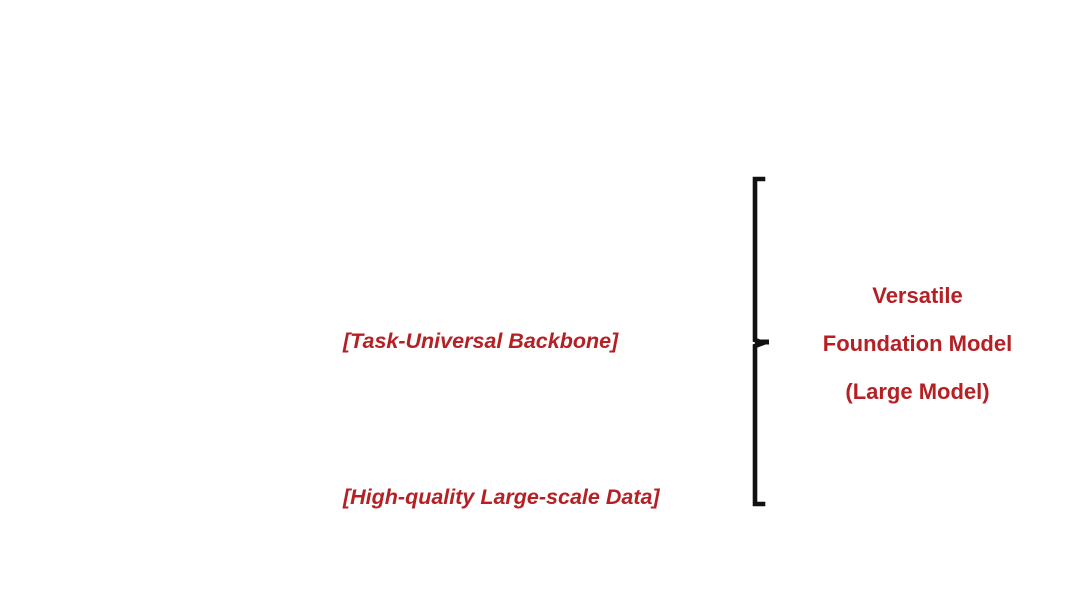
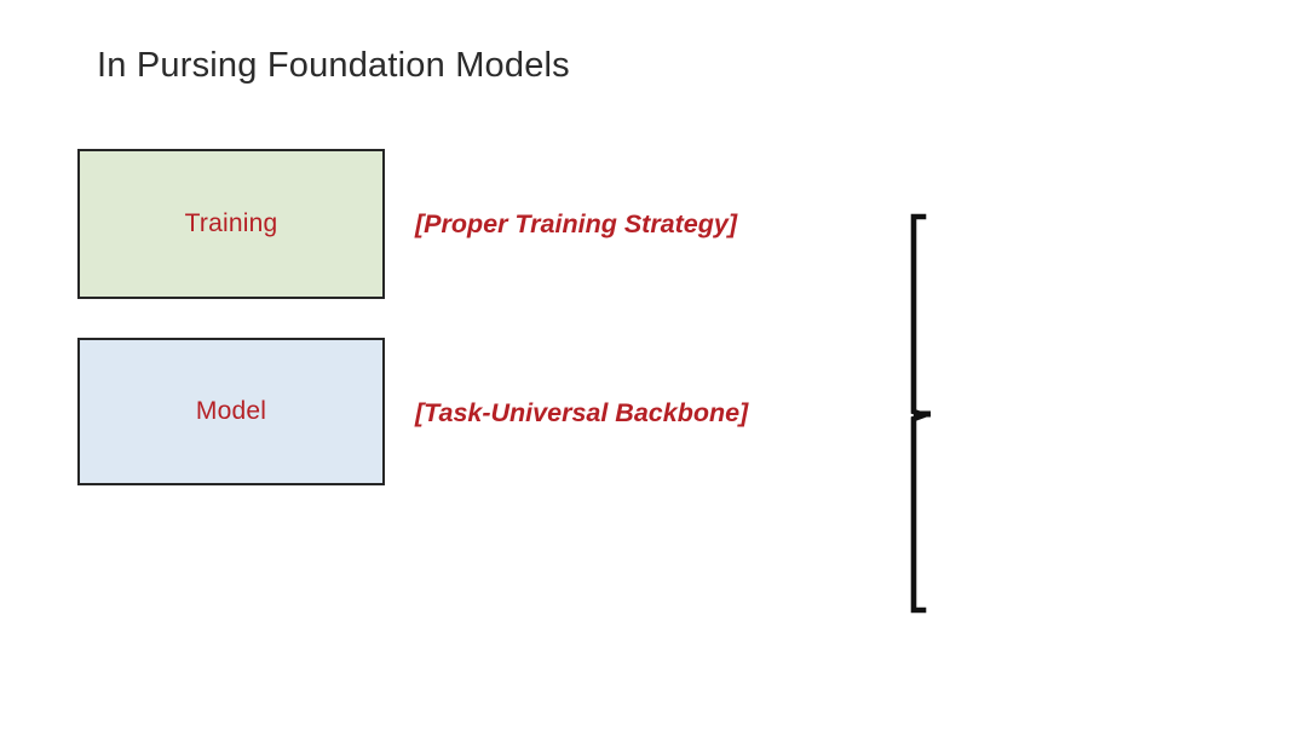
+ In Pursing Foundation Models
+ Training
+ [Proper Training Strategy]
+ Model
  [Task-Universal Backbone]
- [High-quality Large-scale Data]
- Versatile
- Foundation Model
- (Large Model)
